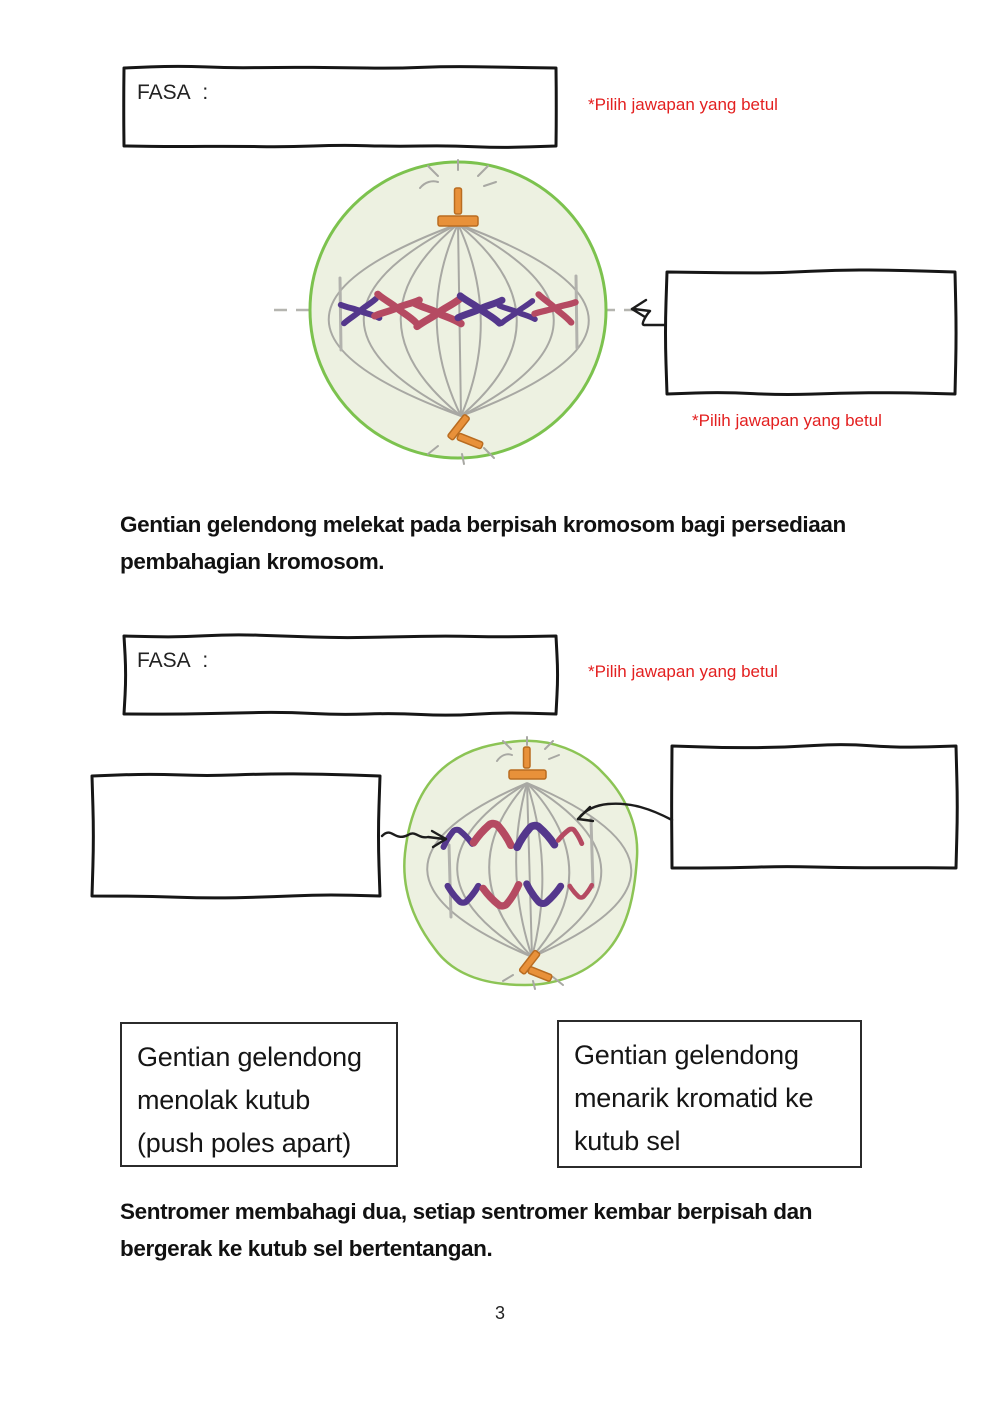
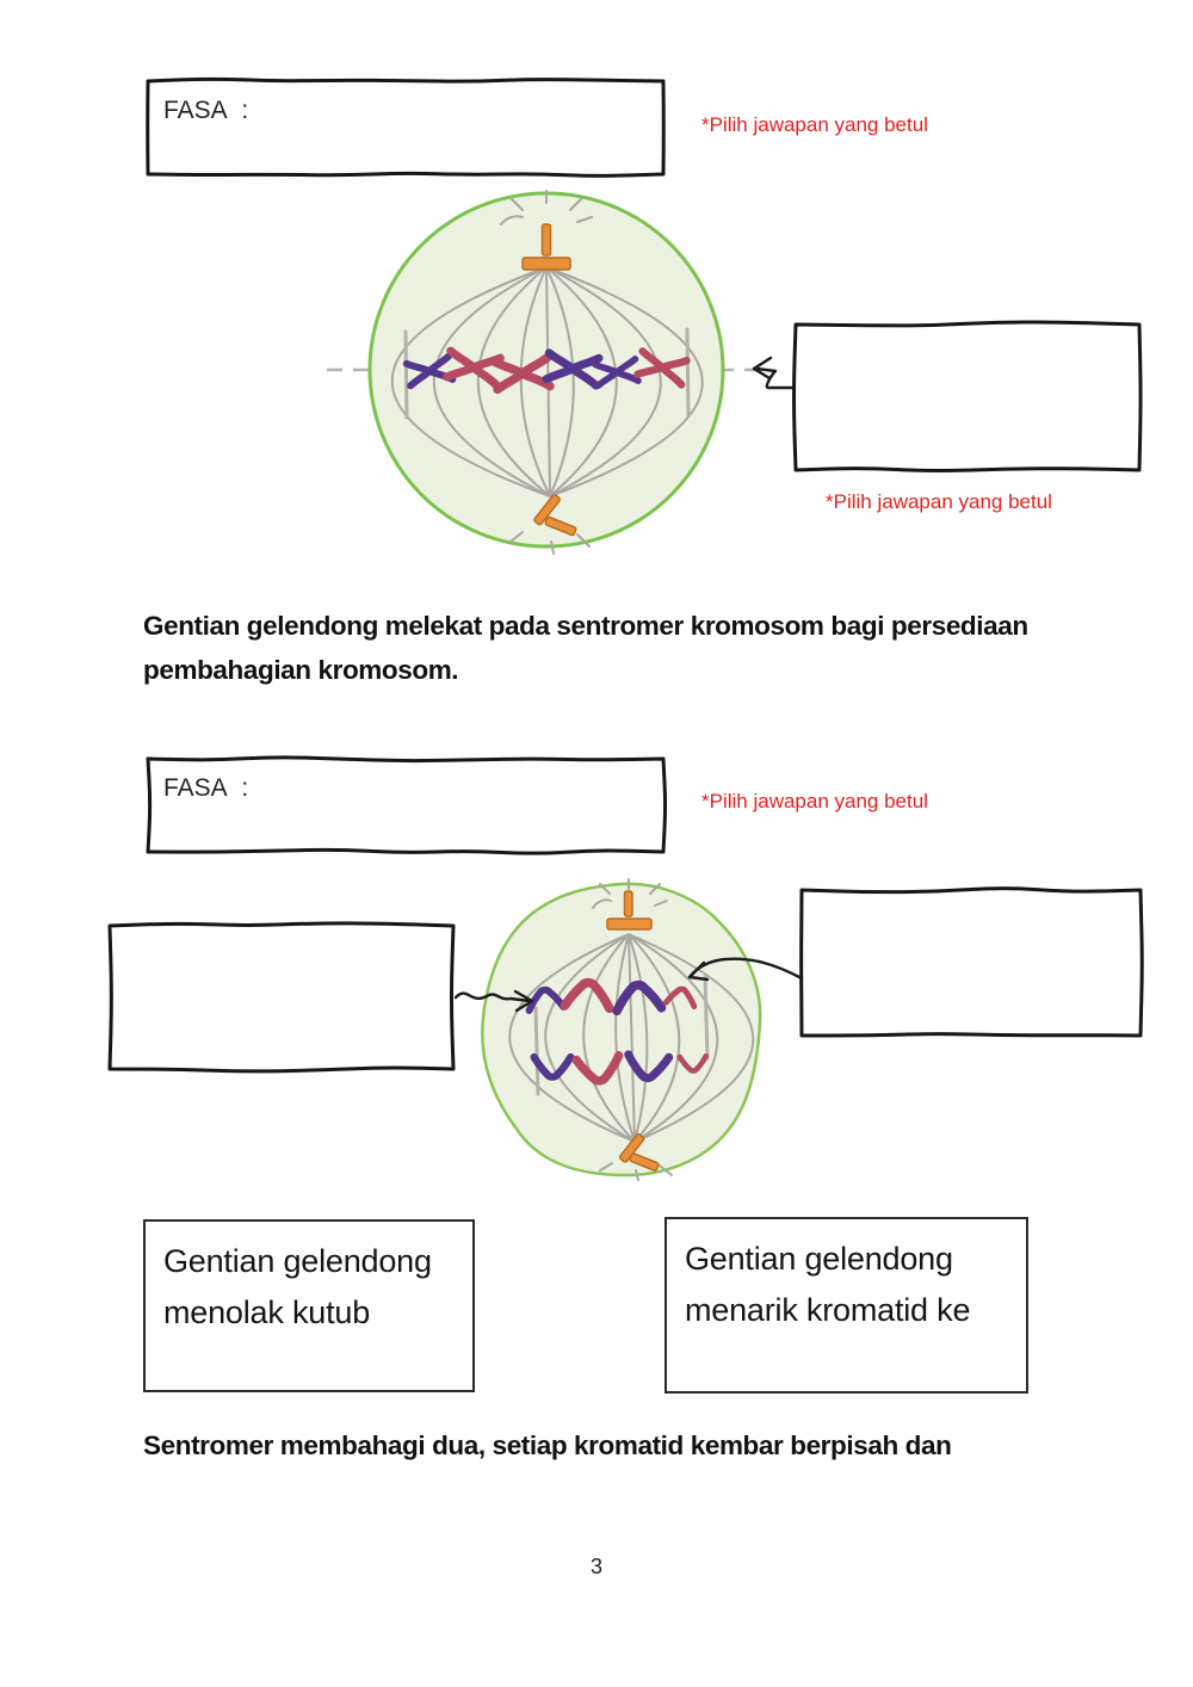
  FASA :
  *Pilih jawapan yang betul
  *Pilih jawapan yang betul
- Gentian gelendong melekat pada berpisah kromosom bagi persediaan
+ Gentian gelendong melekat pada sentromer kromosom bagi persediaan
  pembahagian kromosom.
  FASA :
  *Pilih jawapan yang betul
  Gentian gelendong
  menolak kutub
- (push poles apart)
  Gentian gelendong
  menarik kromatid ke
- kutub sel
- Sentromer membahagi dua, setiap sentromer kembar berpisah dan
+ Sentromer membahagi dua, setiap kromatid kembar berpisah dan
- bergerak ke kutub sel bertentangan.
  3
